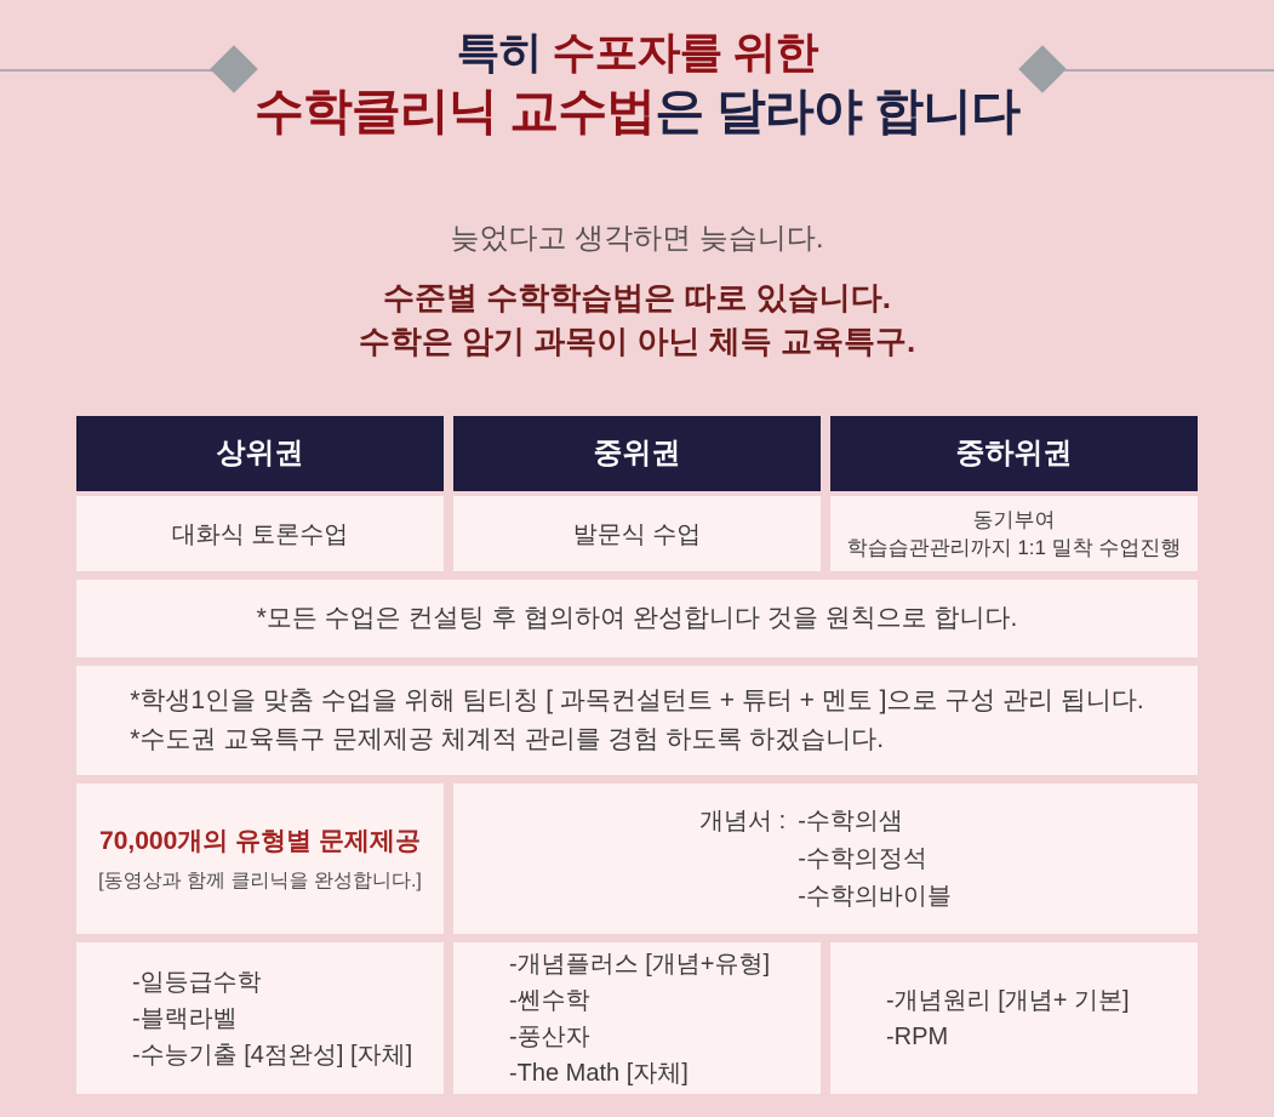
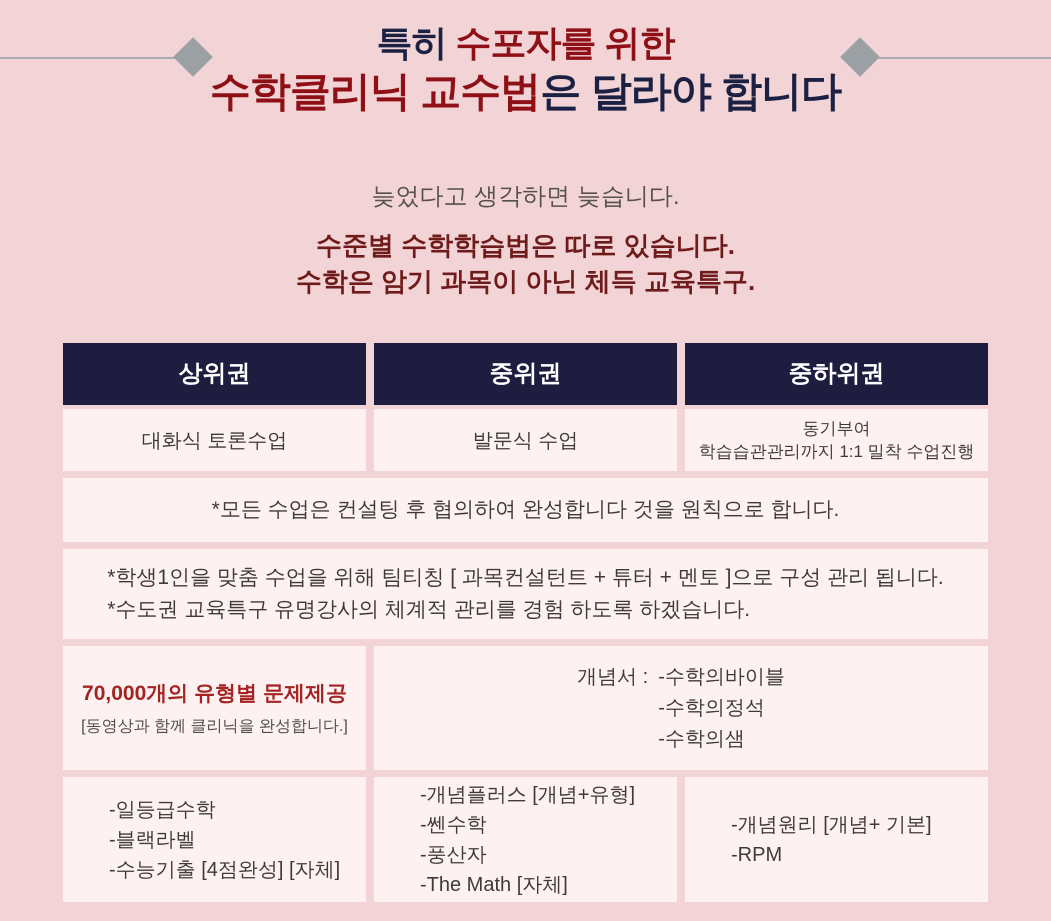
  특히 수포자를 위한
  수학클리닉 교수법은 달라야 합니다
  늦었다고 생각하면 늦습니다.
  수준별 수학학습법은 따로 있습니다.
  수학은 암기 과목이 아닌 체득 교육특구.
  상위권
  중위권
  중하위권
  대화식 토론수업
  발문식 수업
  동기부여
  학습습관관리까지 1:1 밀착 수업진행
  *모든 수업은 컨설팅 후 협의하여 완성합니다 것을 원칙으로 합니다.
  *학생1인을 맞춤 수업을 위해 팀티칭 [ 과목컨설턴트 + 튜터 + 멘토 ]으로 구성 관리 됩니다.
- *수도권 교육특구 문제제공 체계적 관리를 경험 하도록 하겠습니다.
+ *수도권 교육특구 유명강사의 체계적 관리를 경험 하도록 하겠습니다.
  70,000개의 유형별 문제제공
  [동영상과 함께 클리닉을 완성합니다.]
  개념서 :
- -수학의샘
+ -수학의바이블
  -수학의정석
- -수학의바이블
+ -수학의샘
  -일등급수학
  -블랙라벨
  -수능기출 [4점완성] [자체]
  -개념플러스 [개념+유형]
  -쎈수학
  -풍산자
  -The Math [자체]
  -개념원리 [개념+ 기본]
  -RPM
